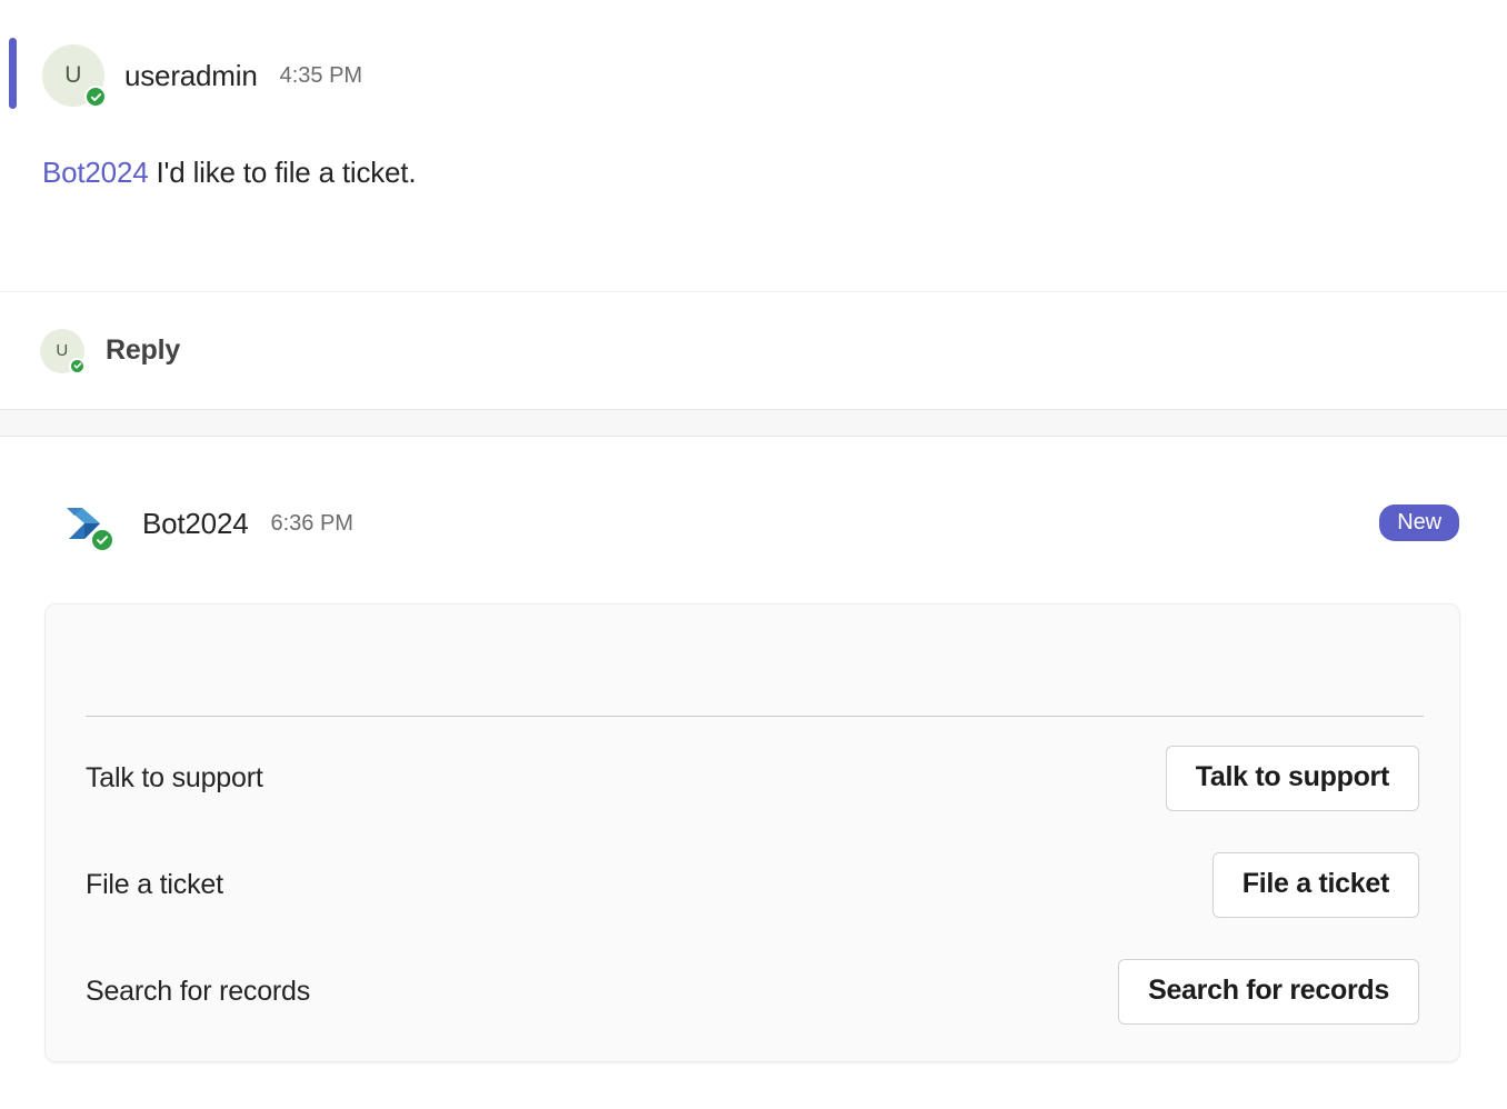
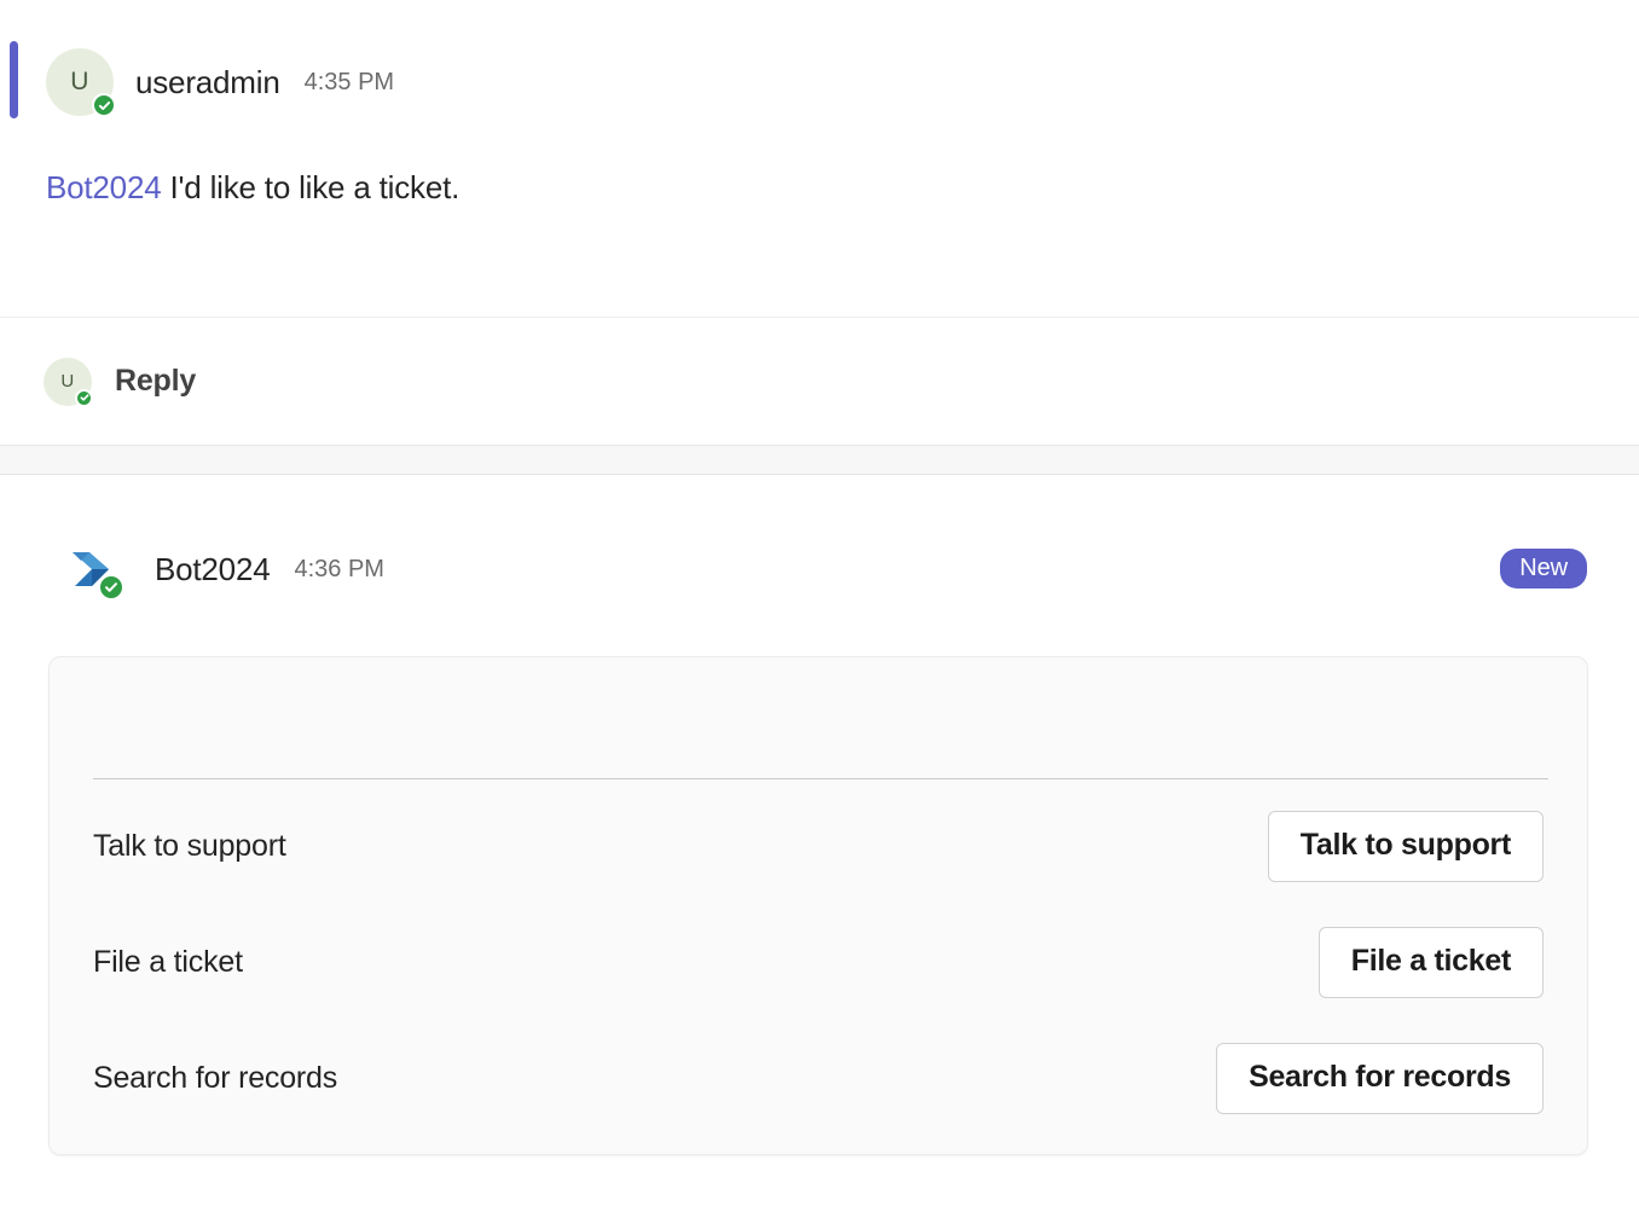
  U
  useradmin
  4:35 PM
- Bot2024 I'd like to file a ticket.
+ Bot2024 I'd like to like a ticket.
  U
  Reply
  Bot2024
- 6:36 PM
+ 4:36 PM
  New
  Talk to support
  Talk to support
  File a ticket
  File a ticket
  Search for records
  Search for records
